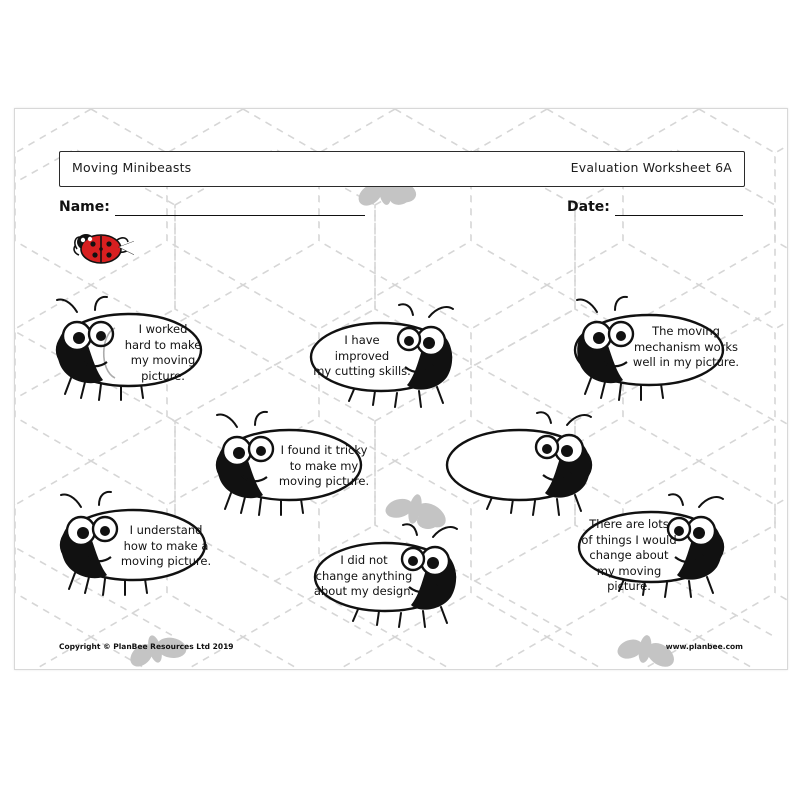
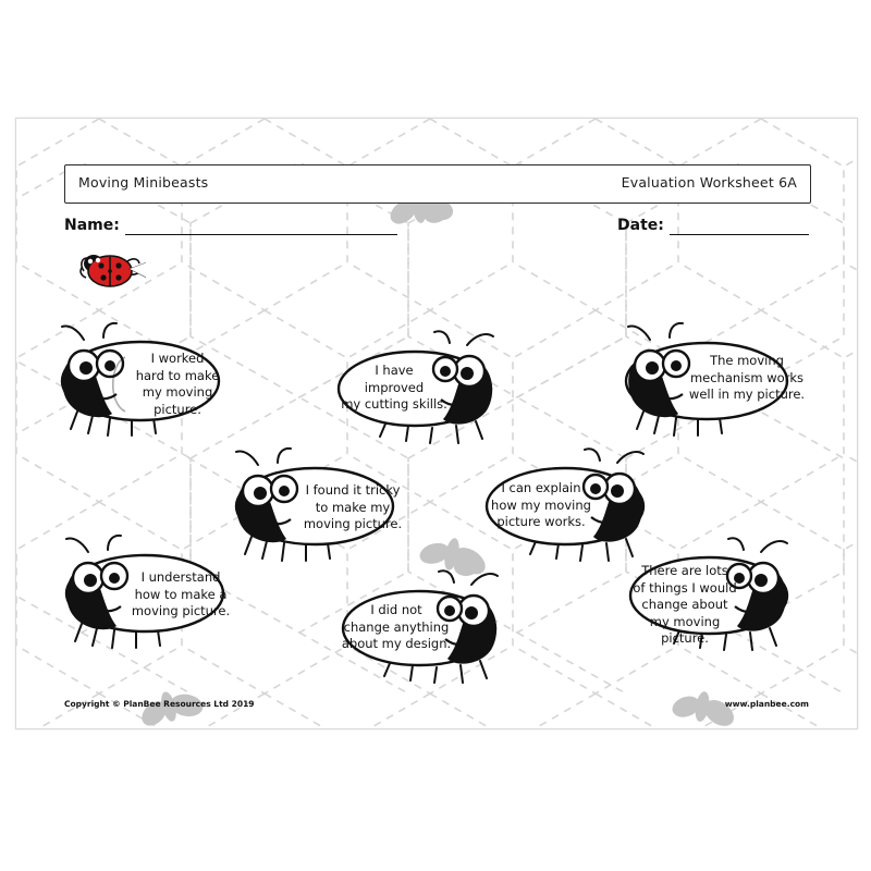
  Moving Minibeasts
  Evaluation Worksheet 6A
  Name:
  Date:
  I worked
  hard to make
  my moving
  picture.
  I have
  improved
  my cutting skills.
  The moving
  mechanism works
  well in my picture.
  I found it tricky
  to make my
  moving picture.
+ I can explain
+ how my moving
+ picture works.
  I understand
  how to make a
  moving picture.
  I did not
  change anything
  about my design.
  There are lots
  of things I would
  change about
  my moving picture.
  Copyright © PlanBee Resources Ltd 2019
  www.planbee.com
